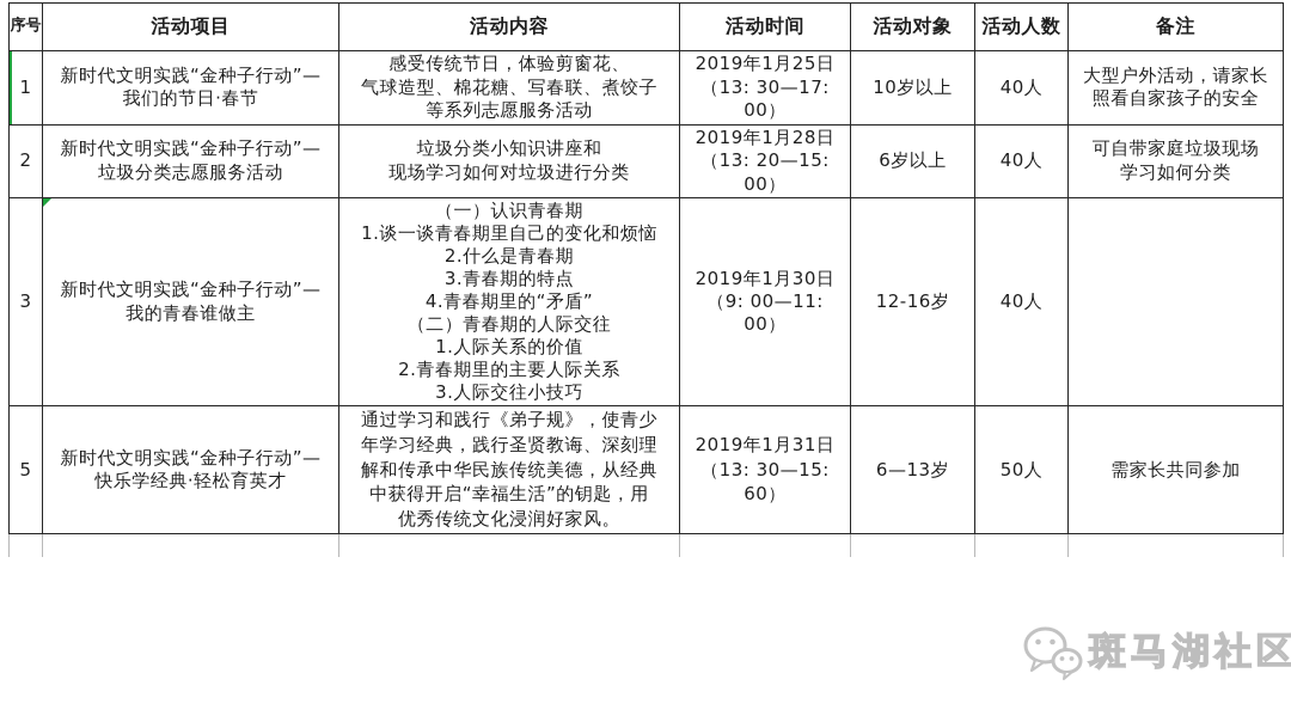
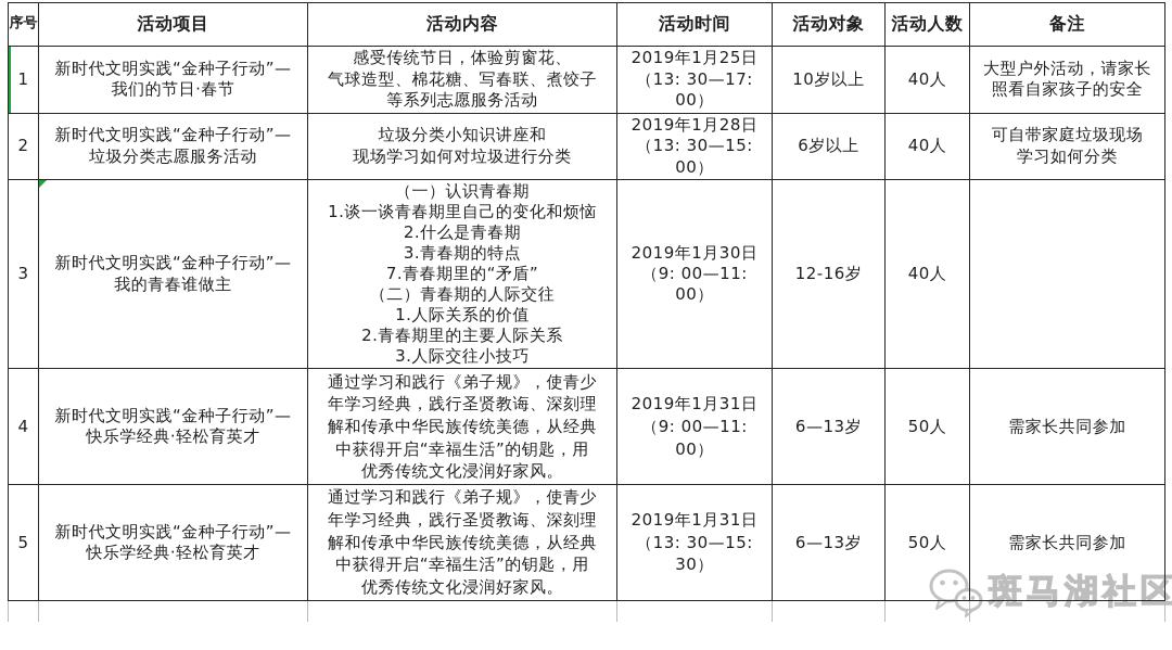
  斑马湖社区
  序号	活动项目	活动内容	活动时间	活动对象	活动人数	备注
  1	新时代文明实践“金种子行动”— 我们的节日·春节	感受传统节日，体验剪窗花、 气球造型、棉花糖、写春联、煮饺子 等系列志愿服务活动	2019年1月25日 （13: 30—17: 00）	10岁以上	40人	大型户外活动，请家长 照看自家孩子的安全
- 2	新时代文明实践“金种子行动”— 垃圾分类志愿服务活动	垃圾分类小知识讲座和 现场学习如何对垃圾进行分类	2019年1月28日 （13: 20—15: 00）	6岁以上	40人	可自带家庭垃圾现场 学习如何分类
+ 2	新时代文明实践“金种子行动”— 垃圾分类志愿服务活动	垃圾分类小知识讲座和 现场学习如何对垃圾进行分类	2019年1月28日 （13: 30—15: 00）	6岁以上	40人	可自带家庭垃圾现场 学习如何分类
- 3	新时代文明实践“金种子行动”— 我的青春谁做主	（一）认识青春期 1.谈一谈青春期里自己的变化和烦恼 2.什么是青春期 3.青春期的特点 4.青春期里的“矛盾” （二）青春期的人际交往 1.人际关系的价值 2.青春期里的主要人际关系 3.人际交往小技巧	2019年1月30日 （9: 00—11: 00）	12-16岁	40人
+ 3	新时代文明实践“金种子行动”— 我的青春谁做主	（一）认识青春期 1.谈一谈青春期里自己的变化和烦恼 2.什么是青春期 3.青春期的特点 7.青春期里的“矛盾” （二）青春期的人际交往 1.人际关系的价值 2.青春期里的主要人际关系 3.人际交往小技巧	2019年1月30日 （9: 00—11: 00）	12-16岁	40人
+ 4	新时代文明实践“金种子行动”— 快乐学经典·轻松育英才	通过学习和践行《弟子规》，使青少 年学习经典，践行圣贤教诲、深刻理 解和传承中华民族传统美德，从经典 中获得开启“幸福生活”的钥匙，用 优秀传统文化浸润好家风。	2019年1月31日 （9: 00—11: 00）	6—13岁	50人	需家长共同参加
- 5	新时代文明实践“金种子行动”— 快乐学经典·轻松育英才	通过学习和践行《弟子规》，使青少 年学习经典，践行圣贤教诲、深刻理 解和传承中华民族传统美德，从经典 中获得开启“幸福生活”的钥匙，用 优秀传统文化浸润好家风。	2019年1月31日 （13: 30—15: 60）	6—13岁	50人	需家长共同参加
+ 5	新时代文明实践“金种子行动”— 快乐学经典·轻松育英才	通过学习和践行《弟子规》，使青少 年学习经典，践行圣贤教诲、深刻理 解和传承中华民族传统美德，从经典 中获得开启“幸福生活”的钥匙，用 优秀传统文化浸润好家风。	2019年1月31日 （13: 30—15: 30）	6—13岁	50人	需家长共同参加
